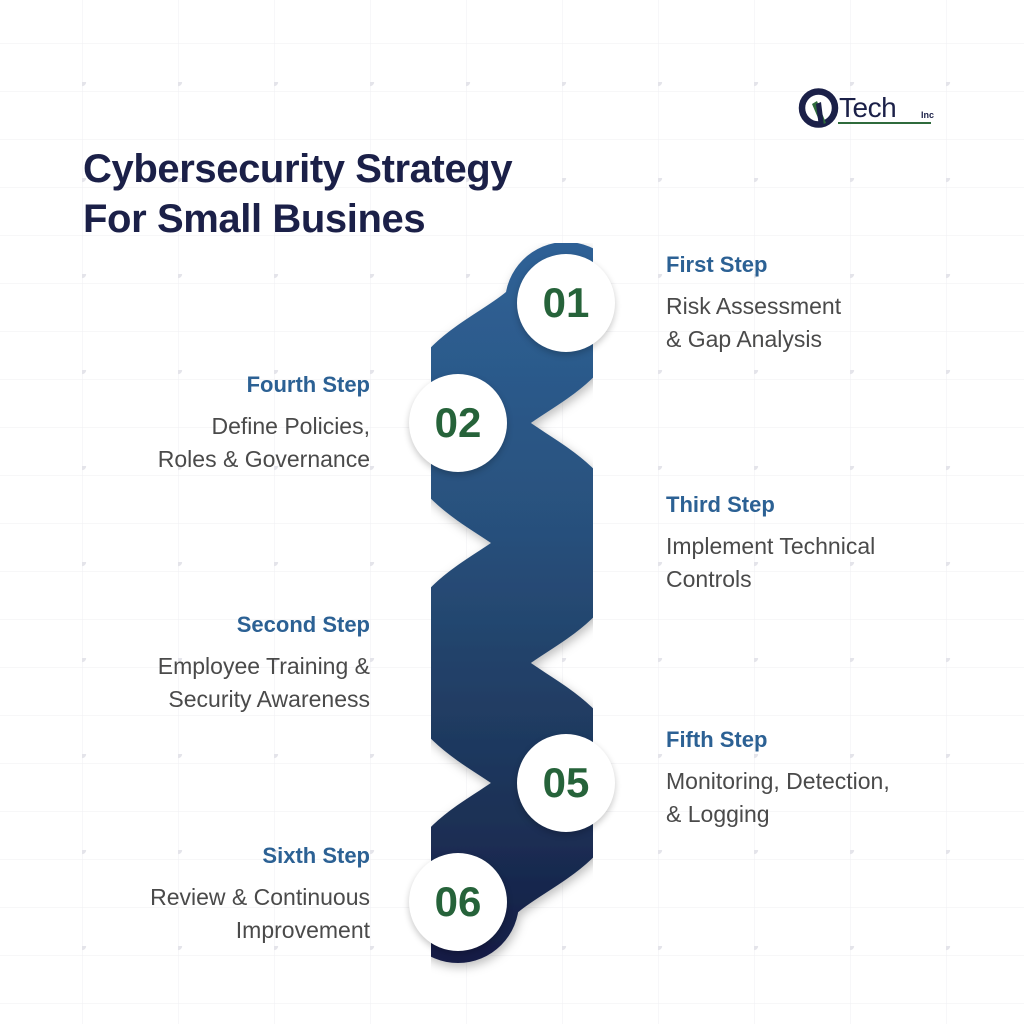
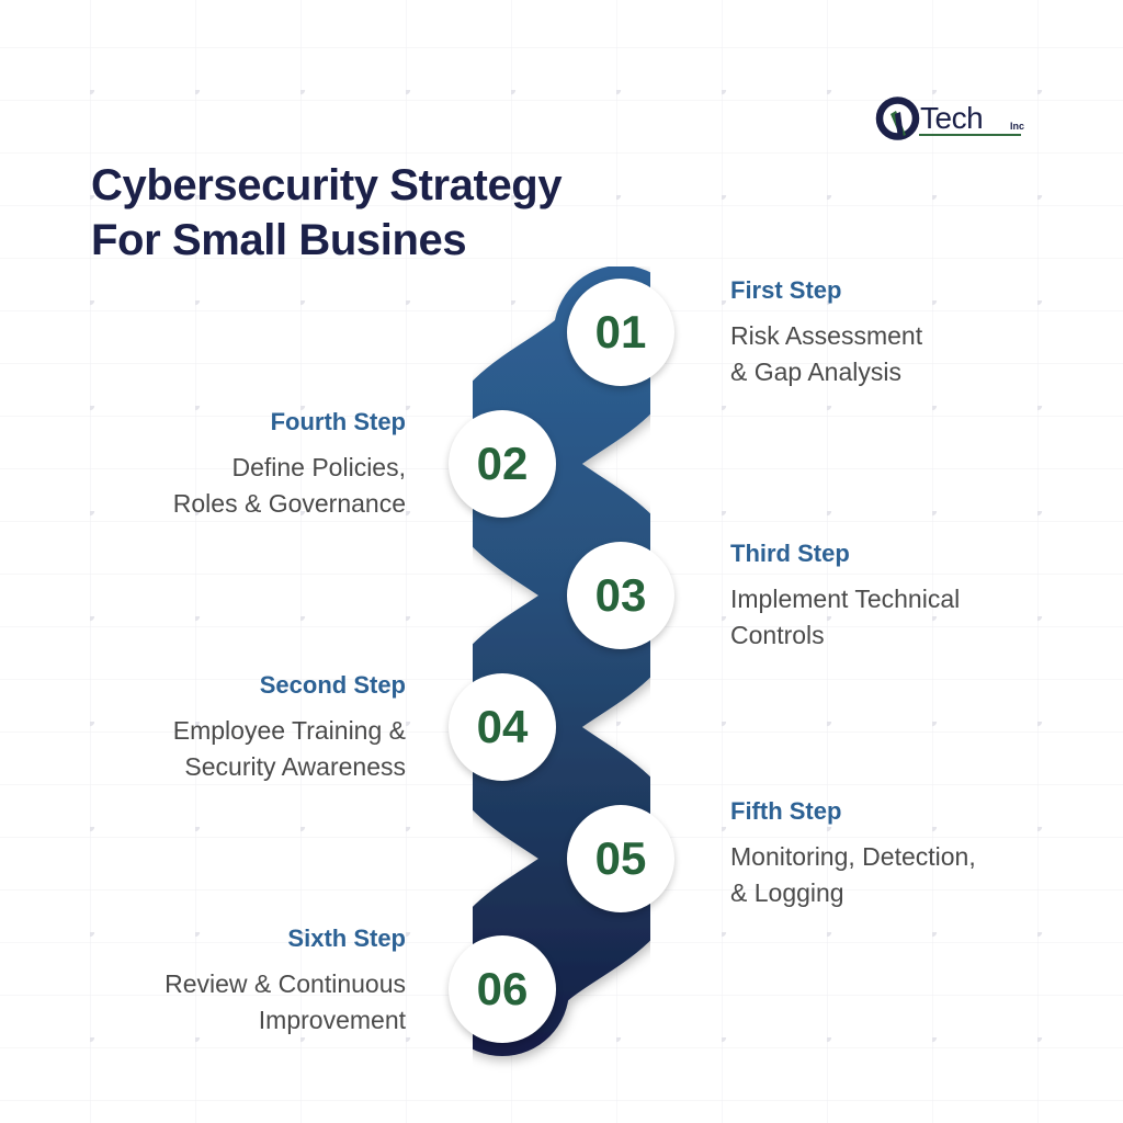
  Tech
  Inc
  Cybersecurity Strategy
  For Small Busines
  01
  02
+ 03
+ 04
  05
  06
  First Step
  Risk Assessment
  & Gap Analysis
  Fourth Step
  Define Policies,
  Roles & Governance
  Third Step
  Implement Technical
  Controls
  Second Step
  Employee Training &
  Security Awareness
  Fifth Step
  Monitoring, Detection,
  & Logging
  Sixth Step
  Review & Continuous
  Improvement
